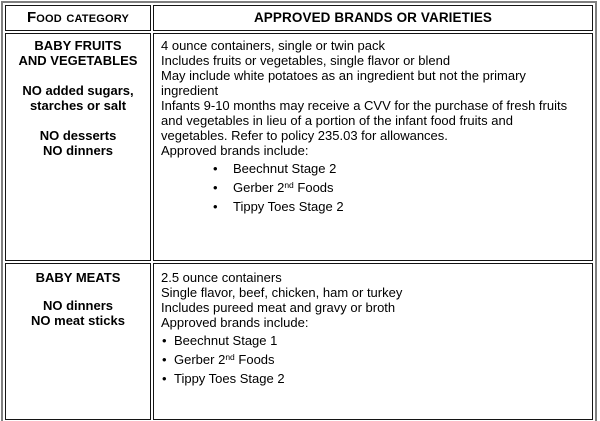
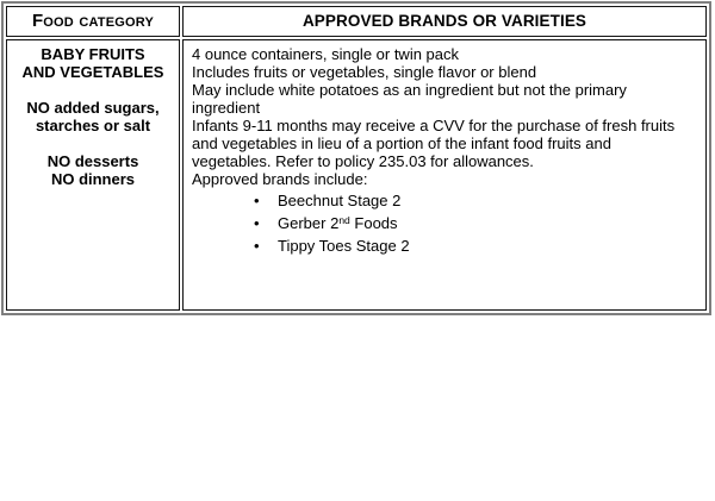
  Food category	APPROVED BRANDS OR VARIETIES
- BABY FRUITS AND VEGETABLES NO added sugars, starches or salt NO desserts NO dinners	4 ounce containers, single or twin pack Includes fruits or vegetables, single flavor or blend May include white potatoes as an ingredient but not the primary ingredient Infants 9-10 months may receive a CVV for the purchase of fresh fruits and vegetables in lieu of a portion of the infant food fruits and vegetables. Refer to policy 235.03 for allowances. Approved brands include: • Beechnut Stage 2 • Gerber 2nd Foods • Tippy Toes Stage 2
+ BABY FRUITS AND VEGETABLES NO added sugars, starches or salt NO desserts NO dinners	4 ounce containers, single or twin pack Includes fruits or vegetables, single flavor or blend May include white potatoes as an ingredient but not the primary ingredient Infants 9-11 months may receive a CVV for the purchase of fresh fruits and vegetables in lieu of a portion of the infant food fruits and vegetables. Refer to policy 235.03 for allowances. Approved brands include: • Beechnut Stage 2 • Gerber 2nd Foods • Tippy Toes Stage 2
- BABY MEATS NO dinners NO meat sticks	2.5 ounce containers Single flavor, beef, chicken, ham or turkey Includes pureed meat and gravy or broth Approved brands include: • Beechnut Stage 1 • Gerber 2nd Foods • Tippy Toes Stage 2
